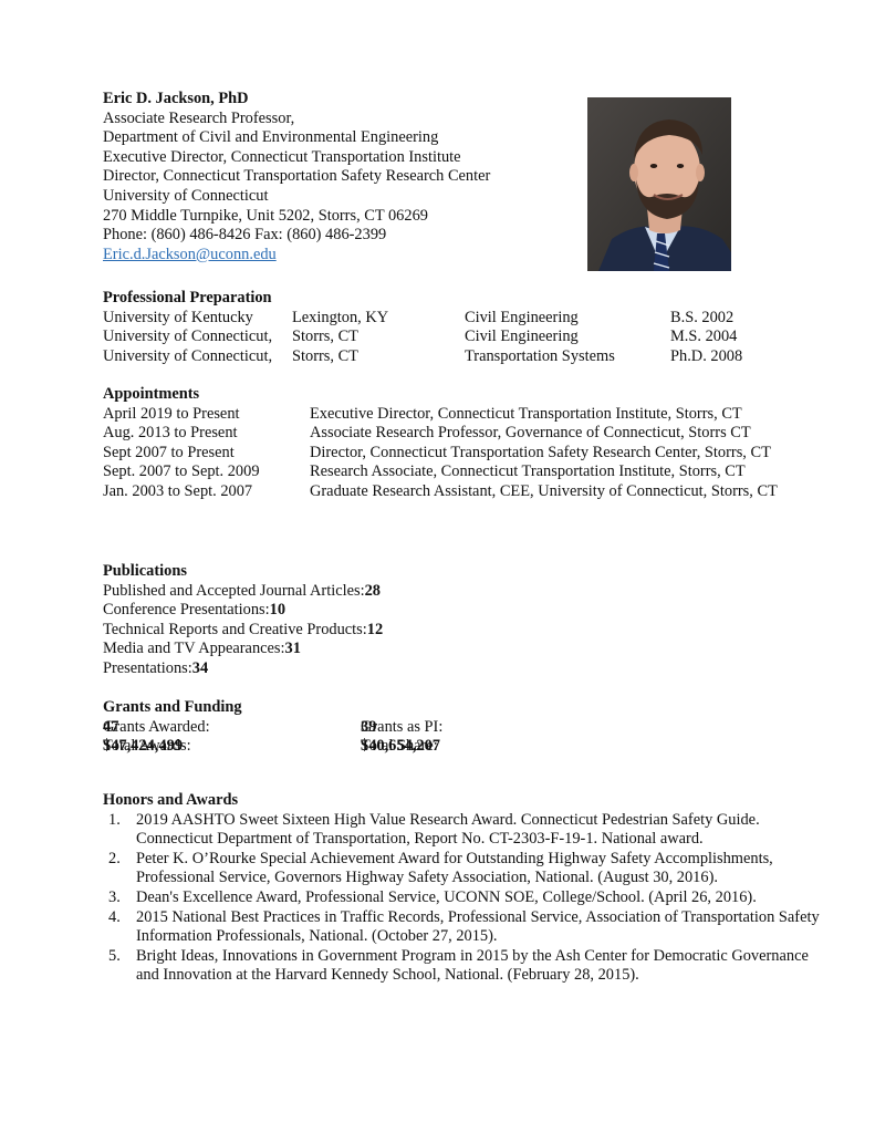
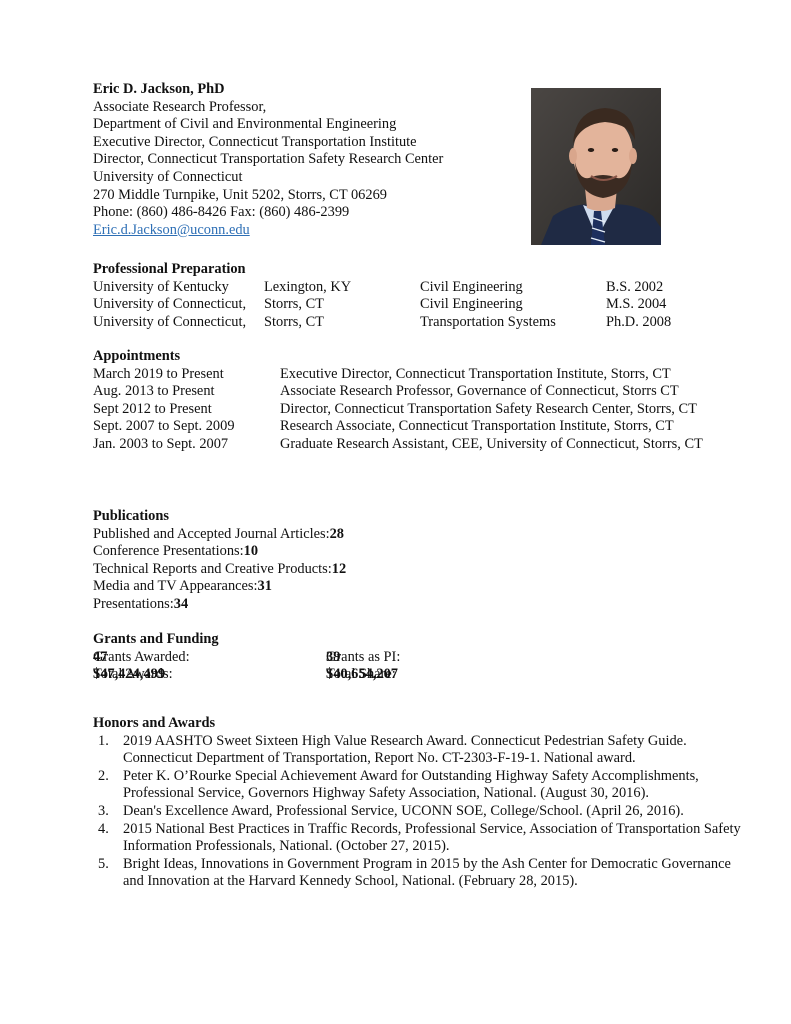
  Eric D. Jackson, PhD
  Associate Research Professor,
  Department of Civil and Environmental Engineering
  Executive Director, Connecticut Transportation Institute
  Director, Connecticut Transportation Safety Research Center
  University of Connecticut
  270 Middle Turnpike, Unit 5202, Storrs, CT 06269
  Phone: (860) 486-8426 Fax: (860) 486-2399
  Eric.d.Jackson@uconn.edu
  Professional Preparation
  University of Kentucky
  Lexington, KY
  Civil Engineering
  B.S. 2002
  University of Connecticut,
  Storrs, CT
  Civil Engineering
  M.S. 2004
  University of Connecticut,
  Storrs, CT
  Transportation Systems
  Ph.D. 2008
  Appointments
- April 2019 to Present
+ March 2019 to Present
  Executive Director, Connecticut Transportation Institute, Storrs, CT
  Aug. 2013 to Present
  Associate Research Professor, Governance of Connecticut, Storrs CT
- Sept 2007 to Present
+ Sept 2012 to Present
  Director, Connecticut Transportation Safety Research Center, Storrs, CT
  Sept. 2007 to Sept. 2009
  Research Associate, Connecticut Transportation Institute, Storrs, CT
  Jan. 2003 to Sept. 2007
  Graduate Research Assistant, CEE, University of Connecticut, Storrs, CT
  Publications
  Published and Accepted Journal Articles:28
  Conference Presentations:10
  Technical Reports and Creative Products:12
  Media and TV Appearances:31
  Presentations:34
  Grants and Funding
  Grants Awarded:
  47
  Grants as PI:
  39
  Total Awards:
  $47,424,499
  Total Share:
  $40,654,207
  Honors and Awards
  1.
  2019 AASHTO Sweet Sixteen High Value Research Award. Connecticut Pedestrian Safety Guide. Connecticut Department of Transportation, Report No. CT-2303-F-19-1. National award.
  2.
  Peter K. O’Rourke Special Achievement Award for Outstanding Highway Safety Accomplishments, Professional Service, Governors Highway Safety Association, National. (August 30, 2016).
  3.
  Dean's Excellence Award, Professional Service, UCONN SOE, College/School. (April 26, 2016).
  4.
  2015 National Best Practices in Traffic Records, Professional Service, Association of Transportation Safety Information Professionals, National. (October 27, 2015).
  5.
  Bright Ideas, Innovations in Government Program in 2015 by the Ash Center for Democratic Governance and Innovation at the Harvard Kennedy School, National. (February 28, 2015).
